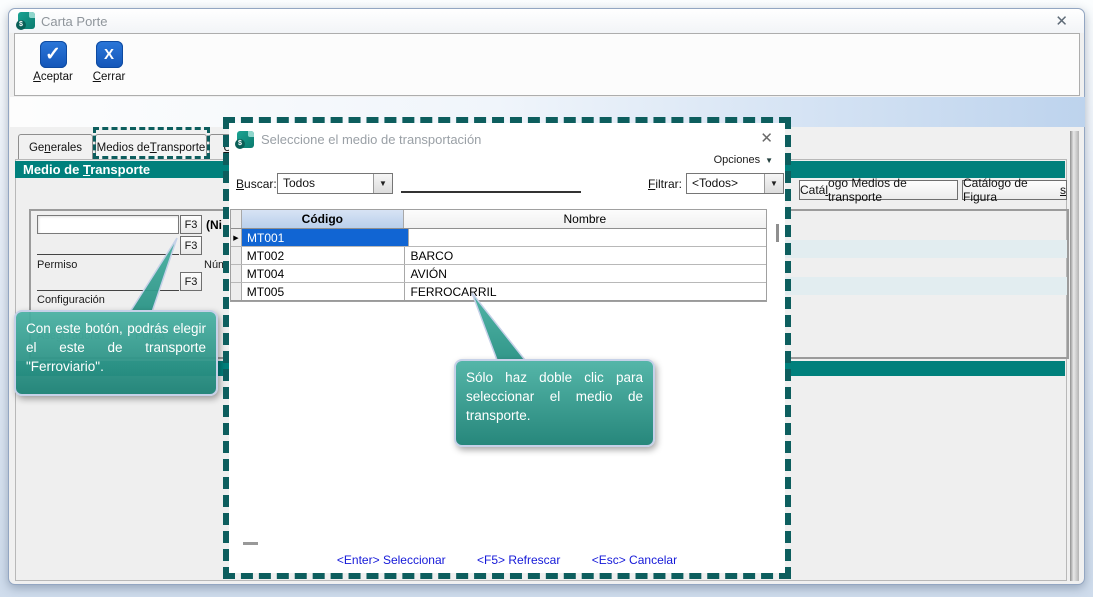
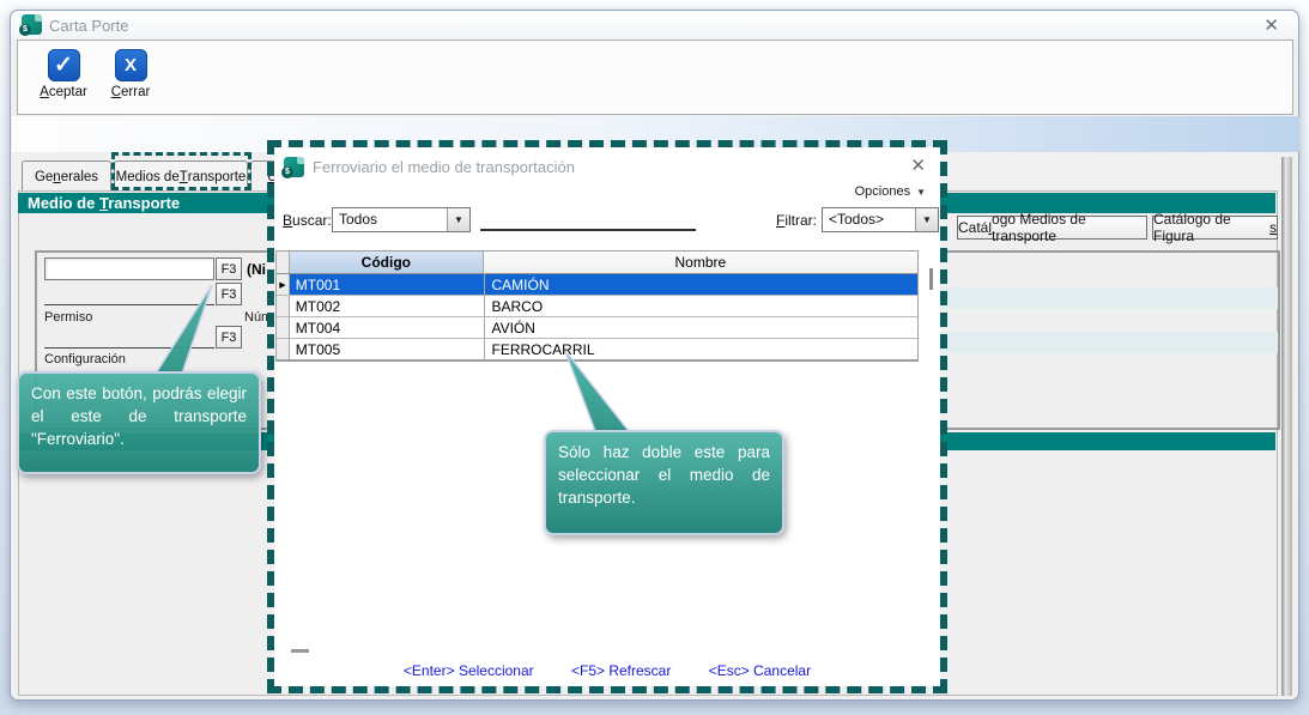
  Carta Porte
  ✕
  ✓
  Aceptar
  X
  Cerrar
  Ge
  n
  erales
  Medios de
  T
  ransporte
  Medio de Transporte
  Catá
  l
  ogo Medios de transporte
  Catálogo de Figura
  s
  F3
  (Ni
  F3
  Permiso
  F3
  Configuración
  Con este botón, podrás elegir el este de transporte "Ferroviario".
- Seleccione el medio de transportación
+ Ferroviario el medio de transportación
  ✕
  Opciones
  ▼
  Buscar:
  Todos
  ▼
  Filtrar:
  <Todos>
  ▼
  Código
  Nombre
  MT001
+ CAMIÓN
  MT002
  BARCO
  MT004
  AVIÓN
  MT005
  FERROCARRIL
- Sólo haz doble clic para seleccionar el medio de transporte.
+ Sólo haz doble este para seleccionar el medio de transporte.
  <Enter> Seleccionar <F5> Refrescar <Esc> Cancelar
